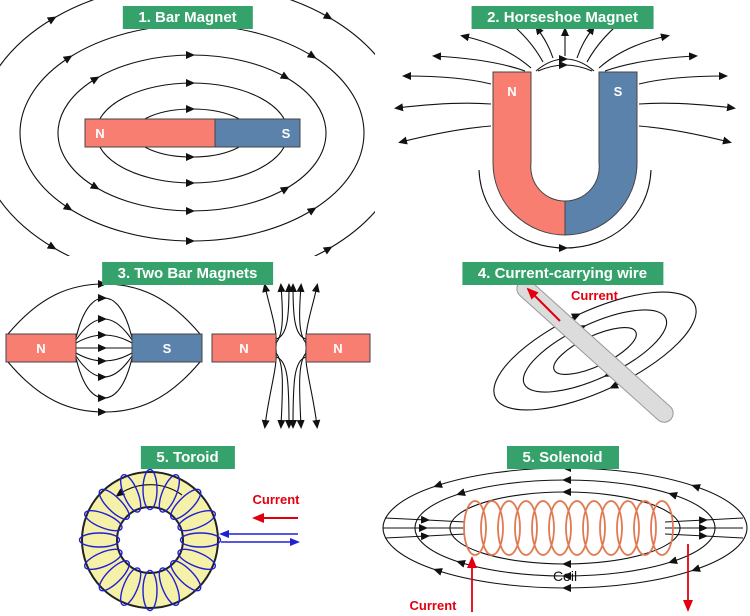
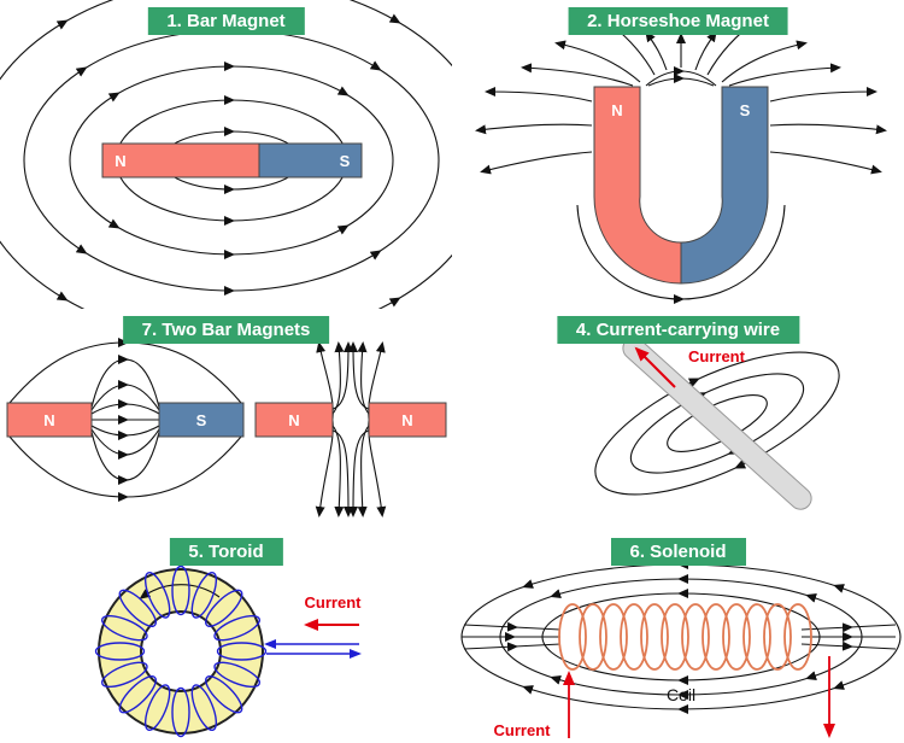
  N
  S
  1. Bar Magnet
  N
  S
  2. Horseshoe Magnet
  N
  S
  N
  N
- 3. Two Bar Magnets
+ 7. Two Bar Magnets
  Current
  4. Current-carrying wire
  Current
  5. Toroid
  Current
  Coil
- 5. Solenoid
+ 6. Solenoid
